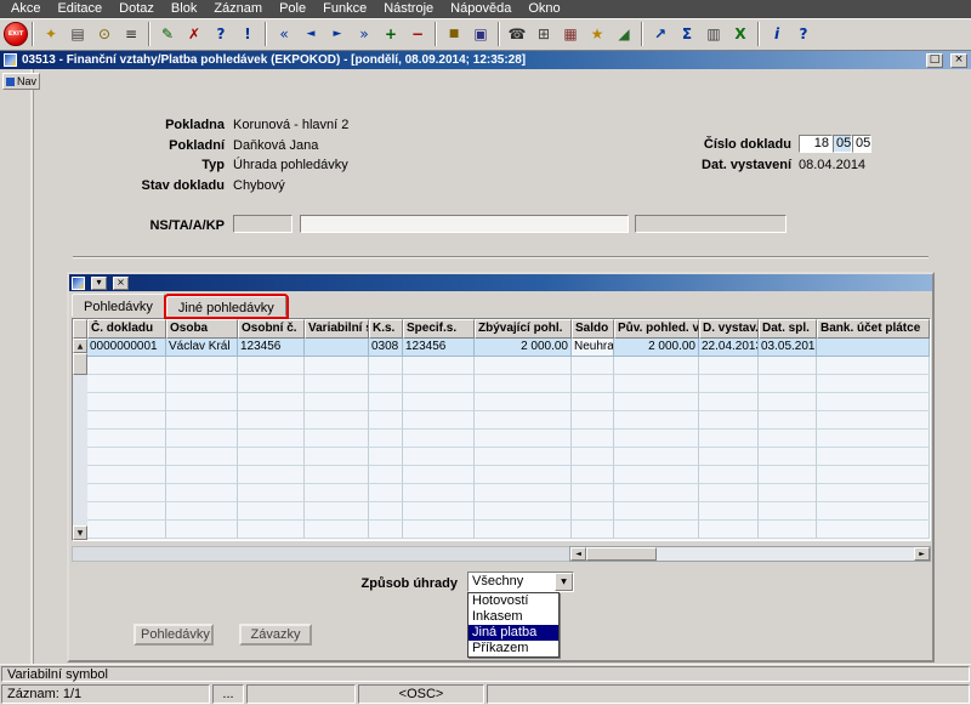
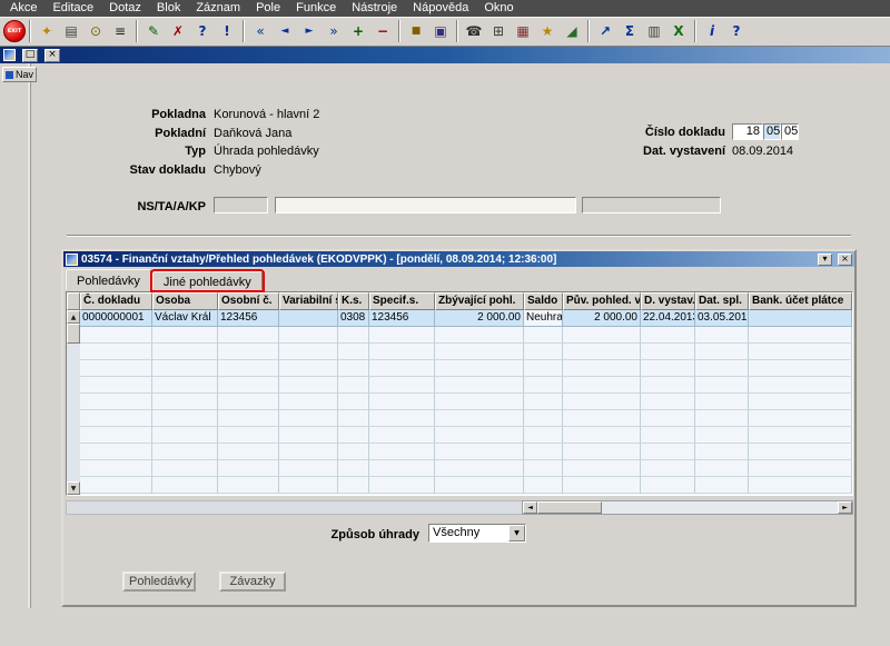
  Akce
  Editace
  Dotaz
  Blok
  Záznam
  Pole
  Funkce
  Nástroje
  Nápověda
  Okno
  ✦
  ▤
  ⊙
  ≡
  ✎
  ✗
  ?
  !
  «
  ◄
  ►
  »
  +
  −
  ■
  ▣
  ☎
  ⊞
  ▦
  ★
  ◢
  ↗
  Σ
  ▥
  X
  i
  ?
- 03513 - Finanční vztahy/Platba pohledávek (EKPOKOD) - [pondělí, 08.09.2014; 12:35:28]
  □
  ×
  Nav
  Pokladna
  Korunová - hlavní 2
  Pokladní
  Daňková Jana
  Typ
  Úhrada pohledávky
  Stav dokladu
  Chybový
  NS/TA/A/KP
  Číslo dokladu
  18
  05
  05
  Dat. vystavení
- 08.04.2014
+ 08.09.2014
+ 03574 - Finanční vztahy/Přehled pohledávek (EKODVPPK) - [pondělí, 08.09.2014; 12:36:00]
  ▾
  ×
  Pohledávky
  Jiné pohledávky
  Č. dokladu
  Osoba
  Osobní č.
  Variabilní
  K.s.
  Specif.s.
  Zbývající pohl.
  Saldo
  Pův. pohled. v
  D. vystav.
  Dat. spl.
  Bank. účet plátce
  0000000001
  Václav Král
  123456
  0308
  123456
  2 000.00
  Neuhra
  2 000.00
  22.04.201
  03.05.201
  Způsob úhrady
  Všechny
- Hotovostí
- Inkasem
- Jiná platba
- Příkazem
  Pohledávky
  Závazky
- Variabilní symbol
- Záznam: 1/1
- ...
- <OSC>
